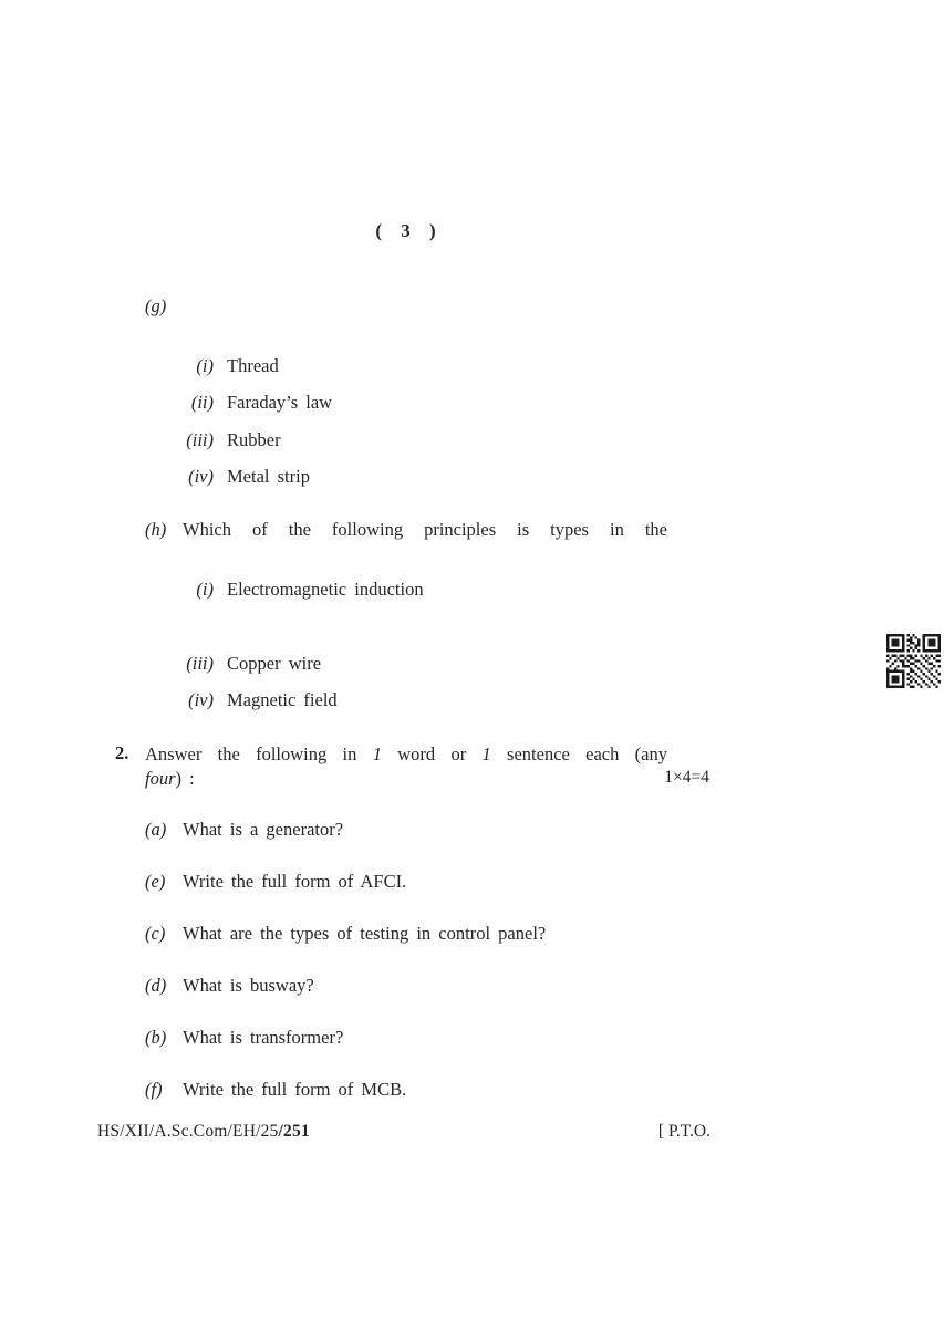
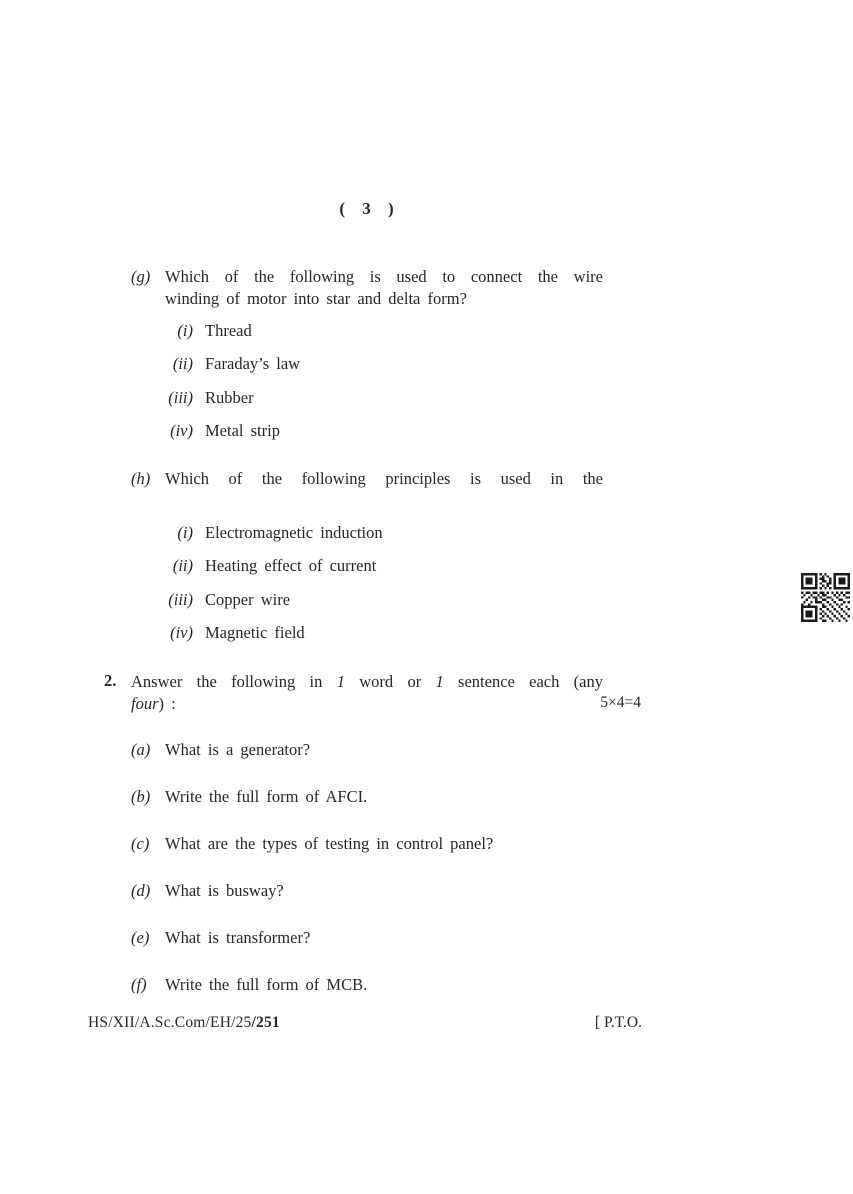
  ( 3 )
  (g)
+ Which of the following is used to connect the wire
+ winding of motor into star and delta form?
  (i) Thread
  (ii) Faraday’s law
  (iii) Rubber
  (iv) Metal strip
  (h)
- Which of the following principles is types in the
+ Which of the following principles is used in the
  (i) Electromagnetic induction
+ (ii) Heating effect of current
  (iii) Copper wire
  (iv) Magnetic field
  2.
  Answer the following in 1 word or 1 sentence each (any
  four) :
- 1×4=4
+ 5×4=4
  (a) What is a generator?
- (e) Write the full form of AFCI.
+ (b) Write the full form of AFCI.
  (c) What are the types of testing in control panel?
  (d) What is busway?
- (b) What is transformer?
+ (e) What is transformer?
  (f) Write the full form of MCB.
  HS/XII/A.Sc.Com/EH/25/251
  [ P.T.O.
